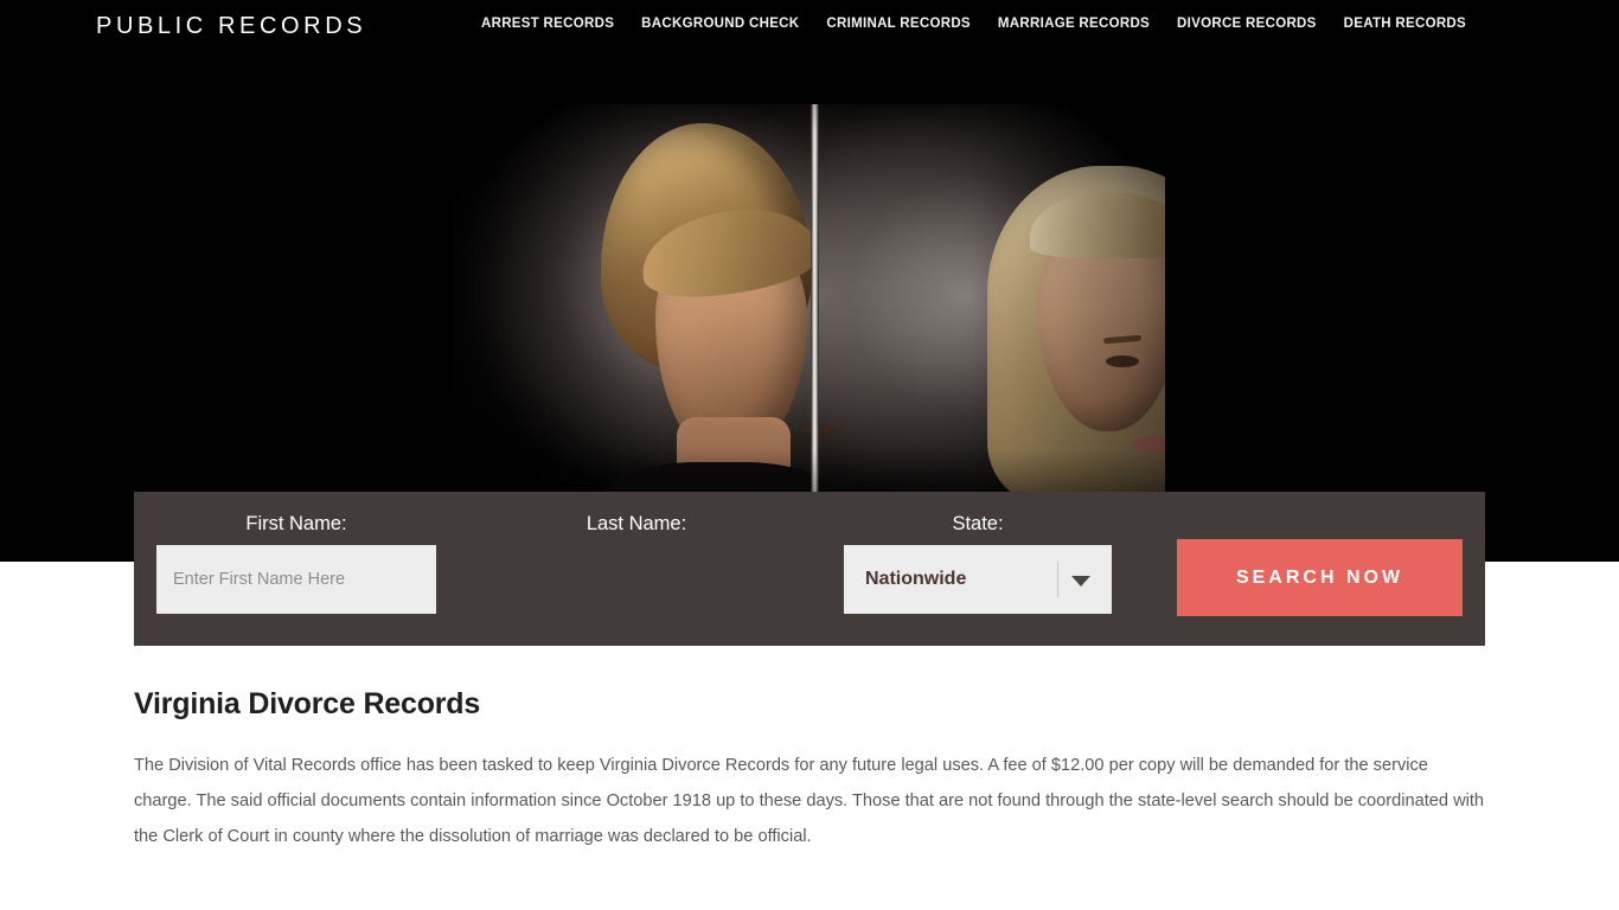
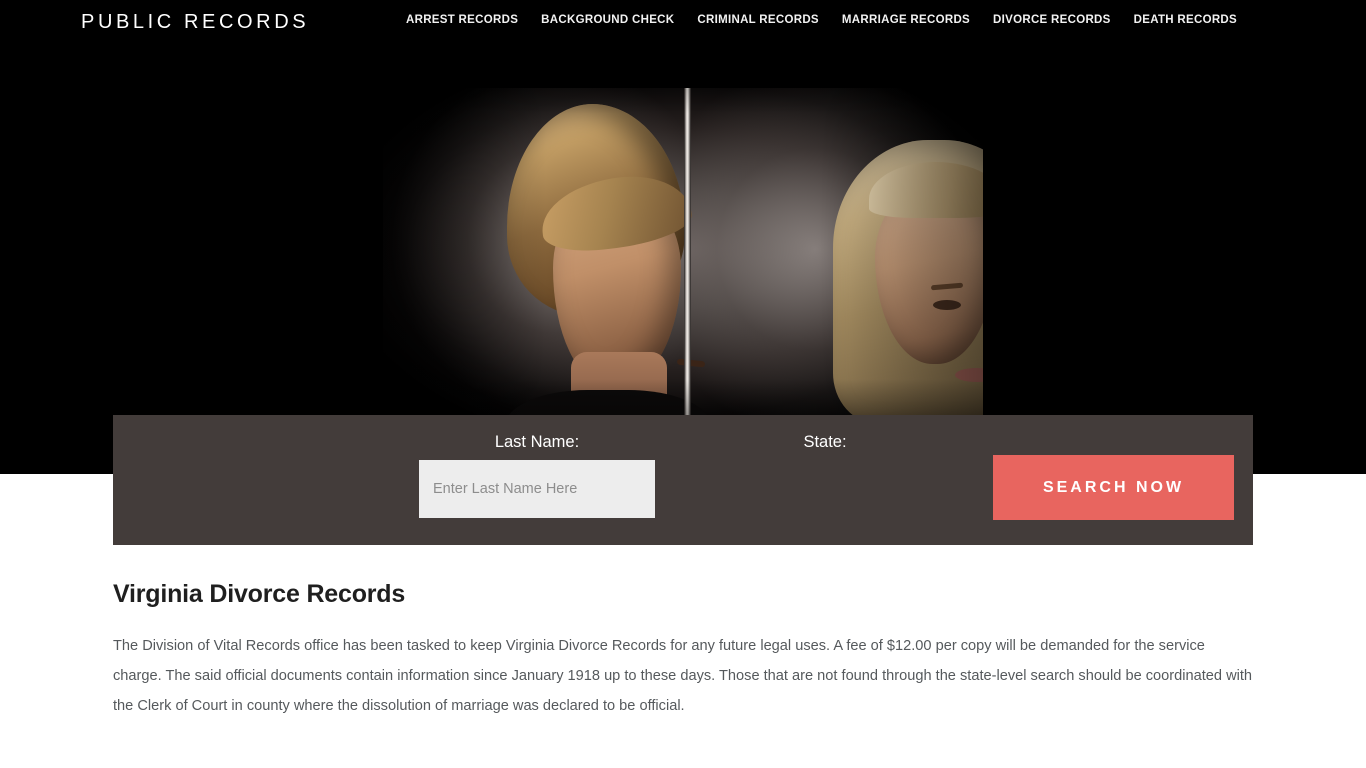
  PUBLIC RECORDS
  ARREST RECORDS
  BACKGROUND CHECK
  CRIMINAL RECORDS
  MARRIAGE RECORDS
  DIVORCE RECORDS
  DEATH RECORDS
- First Name:
- Enter First Name Here
  Last Name:
+ Enter Last Name Here
  State:
- Nationwide
  SEARCH NOW
  Virginia Divorce Records
- The Division of Vital Records office has been tasked to keep Virginia Divorce Records for any future legal uses. A fee of $12.00 per copy will be demanded for the service charge. The said official documents contain information since October 1918 up to these days. Those that are not found through the state-level search should be coordinated with the Clerk of Court in county where the dissolution of marriage was declared to be official.
+ The Division of Vital Records office has been tasked to keep Virginia Divorce Records for any future legal uses. A fee of $12.00 per copy will be demanded for the service charge. The said official documents contain information since January 1918 up to these days. Those that are not found through the state-level search should be coordinated with the Clerk of Court in county where the dissolution of marriage was declared to be official.
